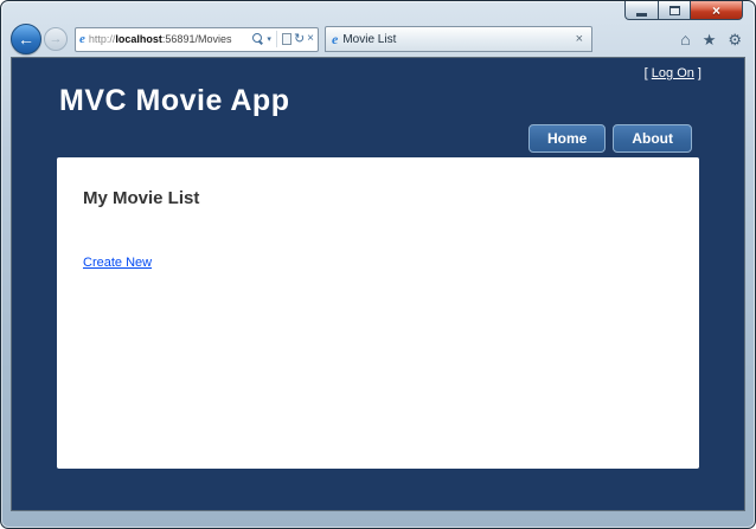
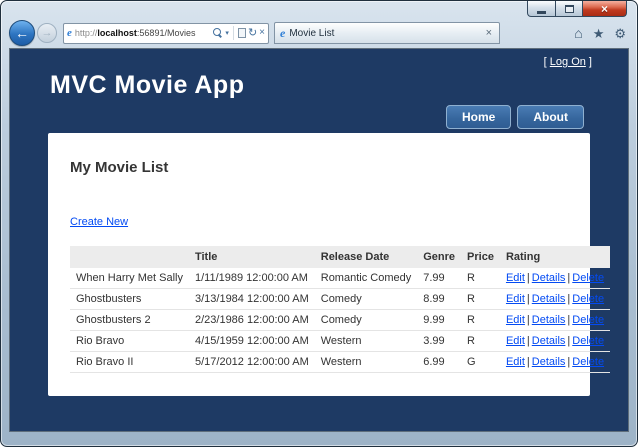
  ×
  ←
  →
  e
  http://localhost:56891/Movies
  ↻
  ×
  e
  Movie List
  ×
  ⌂
  ★
  ⚙
  [ Log On ]
  MVC Movie App
  Home
  About
  My Movie List
  Create New
+ 	Title	Release Date	Genre	Price	Rating
+ When Harry Met Sally	1/11/1989 12:00:00 AM	Romantic Comedy	7.99	R	Edit | Details | Delete
+ Ghostbusters	3/13/1984 12:00:00 AM	Comedy	8.99	R	Edit | Details | Delete
+ Ghostbusters 2	2/23/1986 12:00:00 AM	Comedy	9.99	R	Edit | Details | Delete
+ Rio Bravo	4/15/1959 12:00:00 AM	Western	3.99	R	Edit | Details | Delete
+ Rio Bravo II	5/17/2012 12:00:00 AM	Western	6.99	G	Edit | Details | Delete
